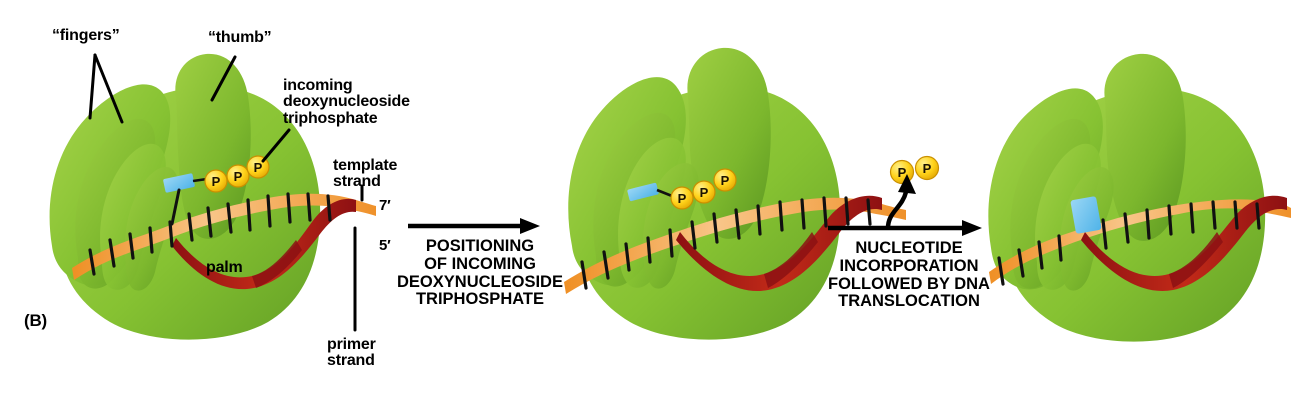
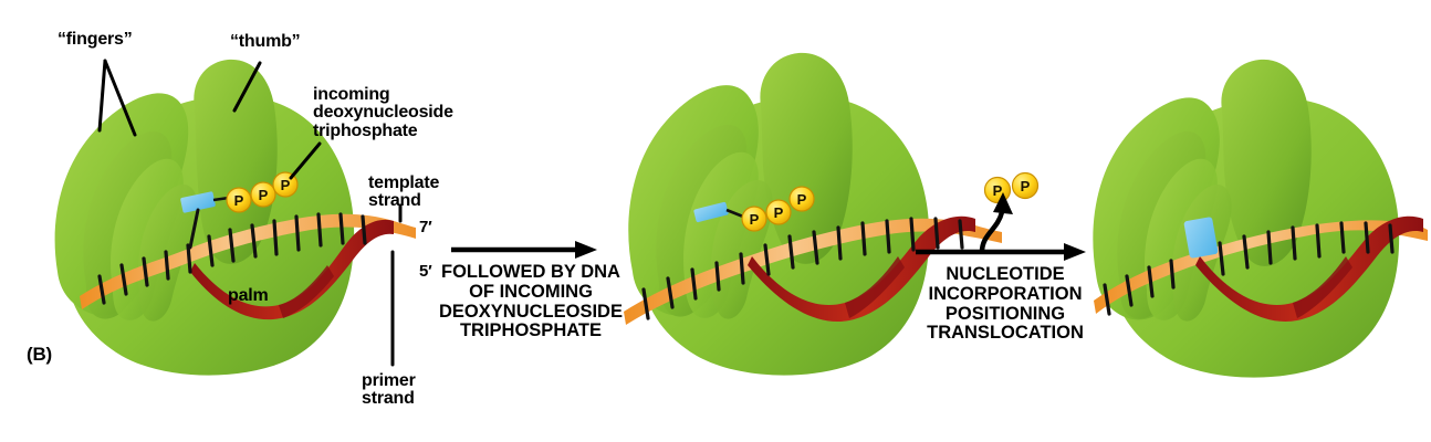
  P
  P
  P
  “fingers”
  “thumb”
  incoming
  deoxynucleoside
  triphosphate
  template
  strand
  7′
  5′
  palm
  primer
  strand
  (B)
- POSITIONING
+ FOLLOWED BY DNA
  OF INCOMING
  DEOXYNUCLEOSIDE
  TRIPHOSPHATE
  P
  P
  P
  P
  P
  NUCLEOTIDE
  INCORPORATION
- FOLLOWED BY DNA
+ POSITIONING
  TRANSLOCATION
